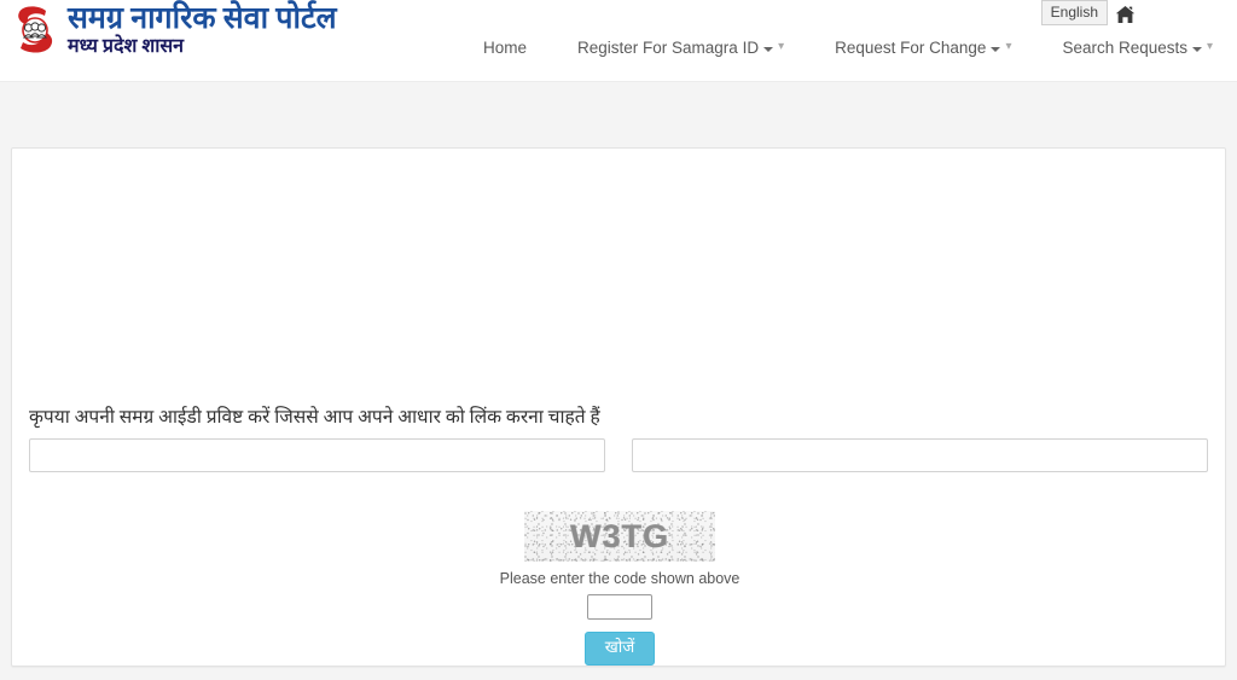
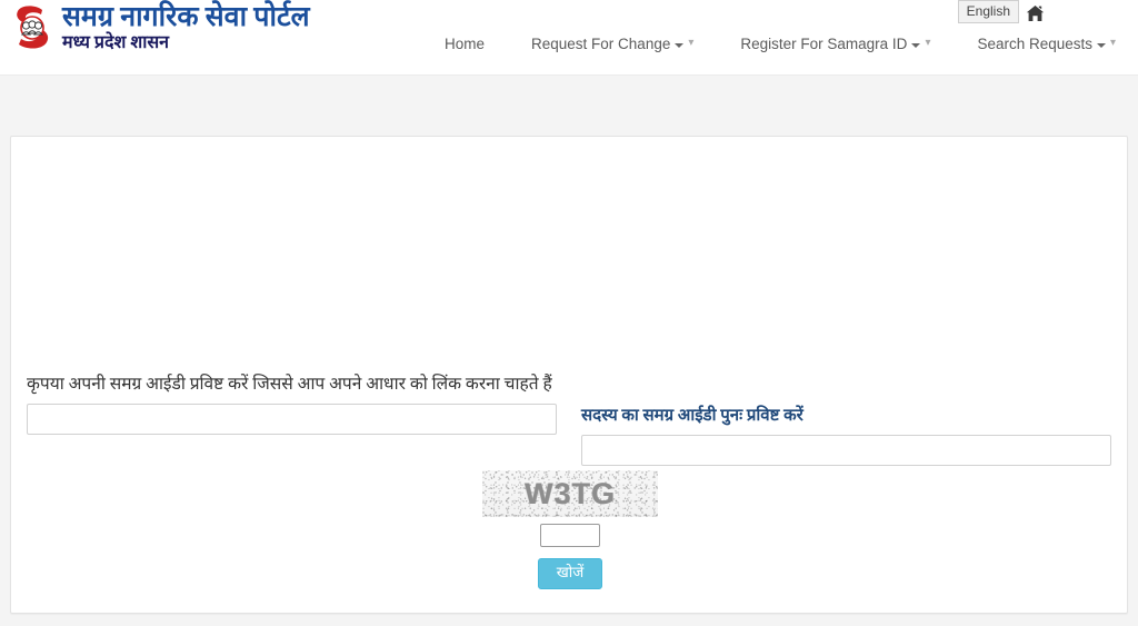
  समग्र नागरिक सेवा पोर्टल
  मध्य प्रदेश शासन
  English
  Home
- Register For Samagra ID
+ Request For Change
  ▾
- Request For Change
+ Register For Samagra ID
  ▾
  Search Requests
  ▾
  कृपया अपनी समग्र आईडी प्रविष्ट करें जिससे आप अपने आधार को लिंक करना चाहते हैं
+ सदस्य का समग्र आईडी पुनः प्रविष्ट करें
  W3TG
- Please enter the code shown above
  खोजें
